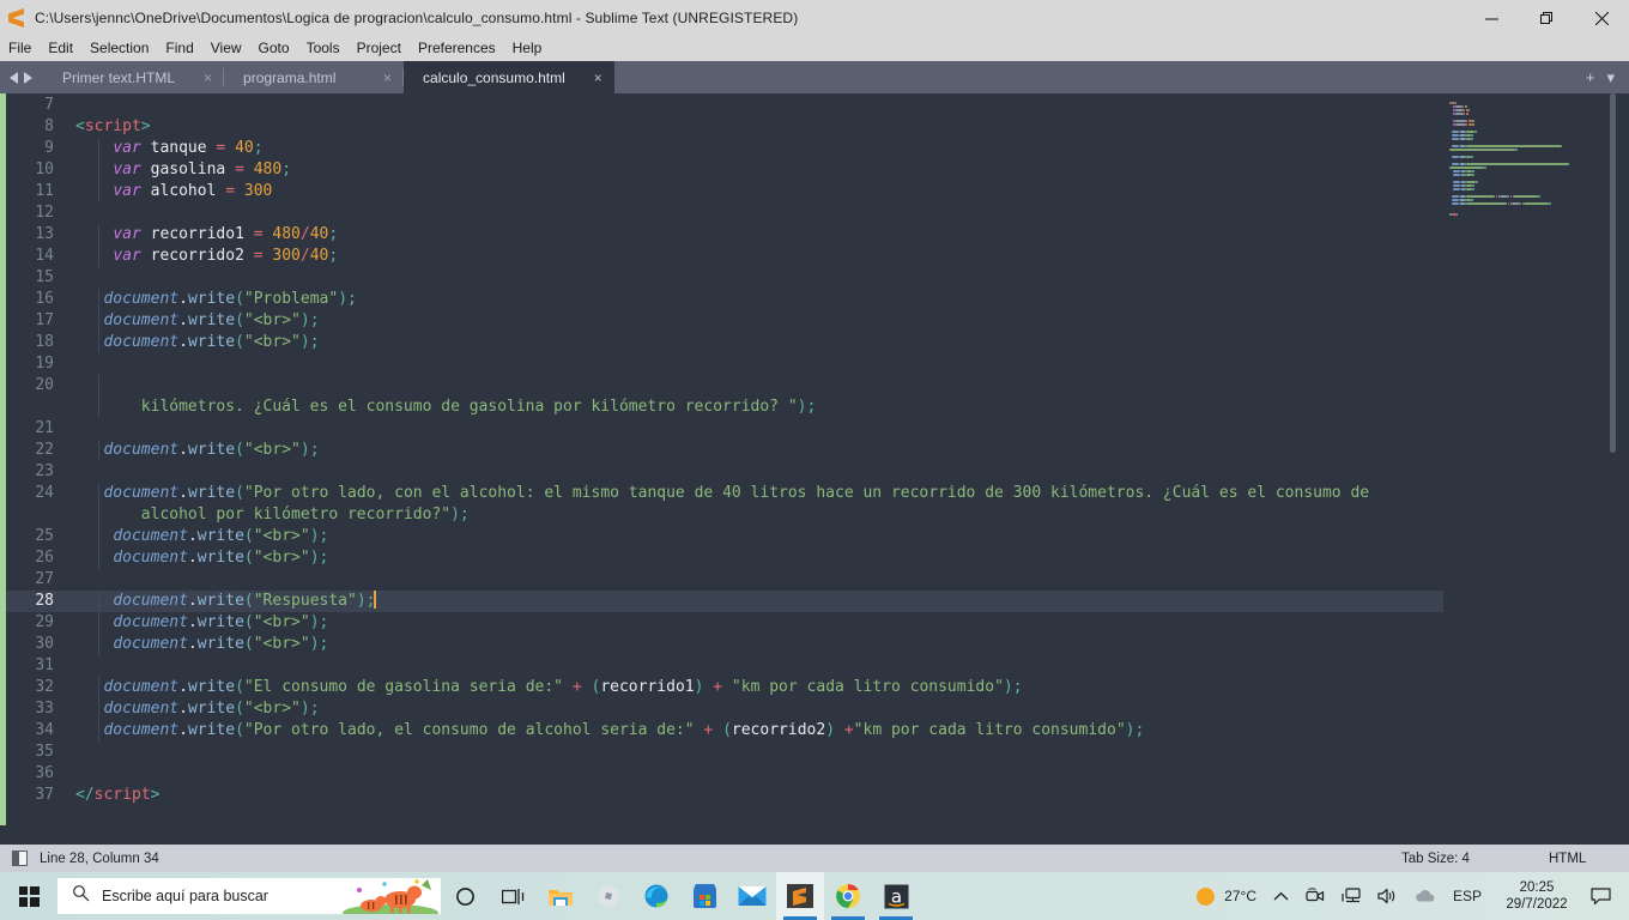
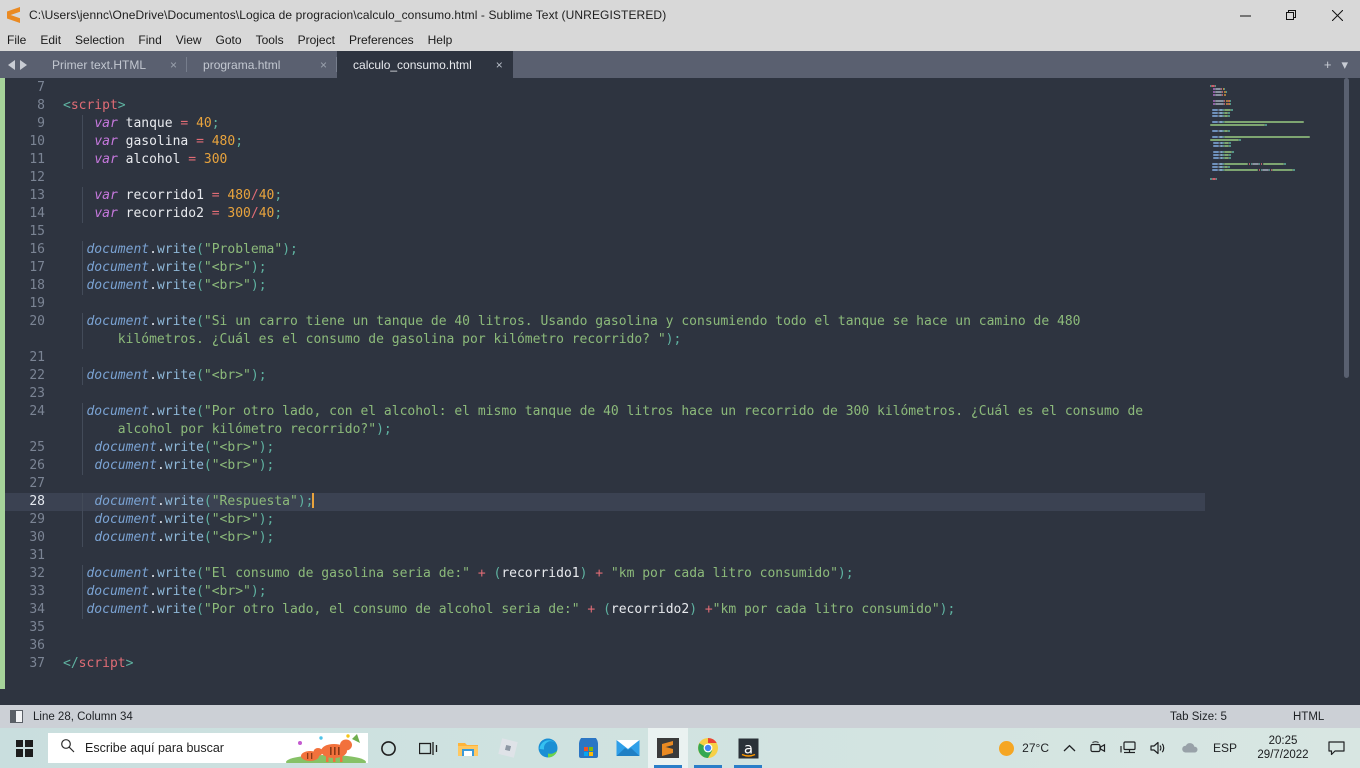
  C:\Users\jennc\OneDrive\Documentos\Logica de progracion\calculo_consumo.html - Sublime Text (UNREGISTERED)
  File
  Edit
  Selection
  Find
  View
  Goto
  Tools
  Project
  Preferences
  Help
  Primer text.HTML
  ×
  programa.html
  ×
  calculo_consumo.html
  ×
  +
  ▾
  7
  8
  <script>
  9
  var tanque = 40;
  10
  var gasolina = 480;
  11
  var alcohol = 300
  12
  13
  var recorrido1 = 480/40;
  14
  var recorrido2 = 300/40;
  15
  16
  document.write("Problema");
  17
  document.write("<br>");
  18
  document.write("<br>");
  19
  20
+ document.write("Si un carro tiene un tanque de 40 litros. Usando gasolina y consumiendo todo el tanque se hace un camino de 480
  kilómetros. ¿Cuál es el consumo de gasolina por kilómetro recorrido? ");
  21
  22
  document.write("<br>");
  23
  24
  document.write("Por otro lado, con el alcohol: el mismo tanque de 40 litros hace un recorrido de 300 kilómetros. ¿Cuál es el consumo de
  alcohol por kilómetro recorrido?");
  25
  document.write("<br>");
  26
  document.write("<br>");
  27
  28
  document.write("Respuesta");
  29
  document.write("<br>");
  30
  document.write("<br>");
  31
  32
  document.write("El consumo de gasolina seria de:" + (recorrido1) + "km por cada litro consumido");
  33
  document.write("<br>");
  34
  document.write("Por otro lado, el consumo de alcohol seria de:" + (recorrido2) +"km por cada litro consumido");
  35
  36
  37
  </script>
  Line 28, Column 34
- Tab Size: 4
+ Tab Size: 5
  HTML
  Escribe aquí para buscar
  a
  27°C
  ESP
  20:25
  29/7/2022
